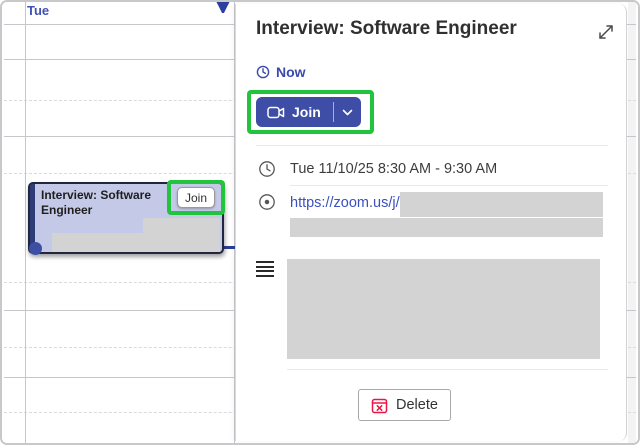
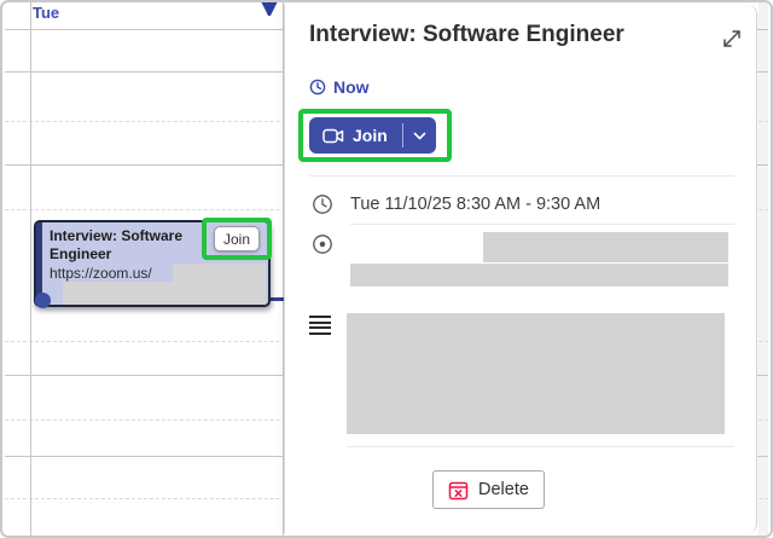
  Tue
  Interview: Software Engineer
+ https://zoom.us/
  Join
  Interview: Software Engineer
  Now
  Join
  Tue 11/10/25 8:30 AM - 9:30 AM
- https://zoom.us/j/
  Delete
